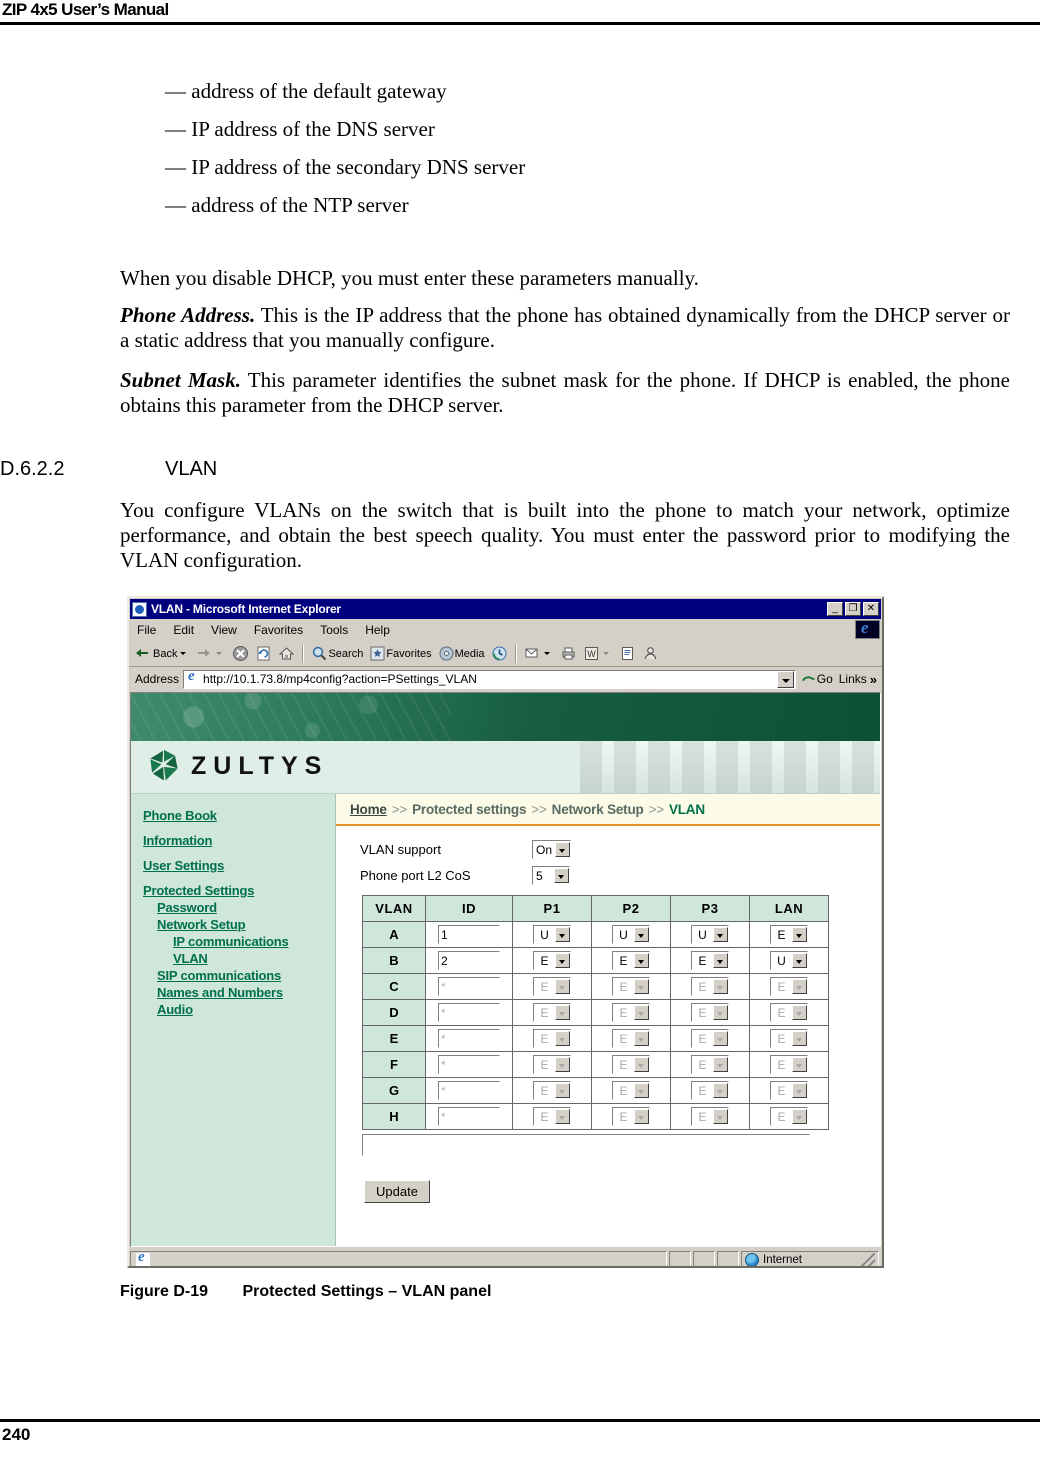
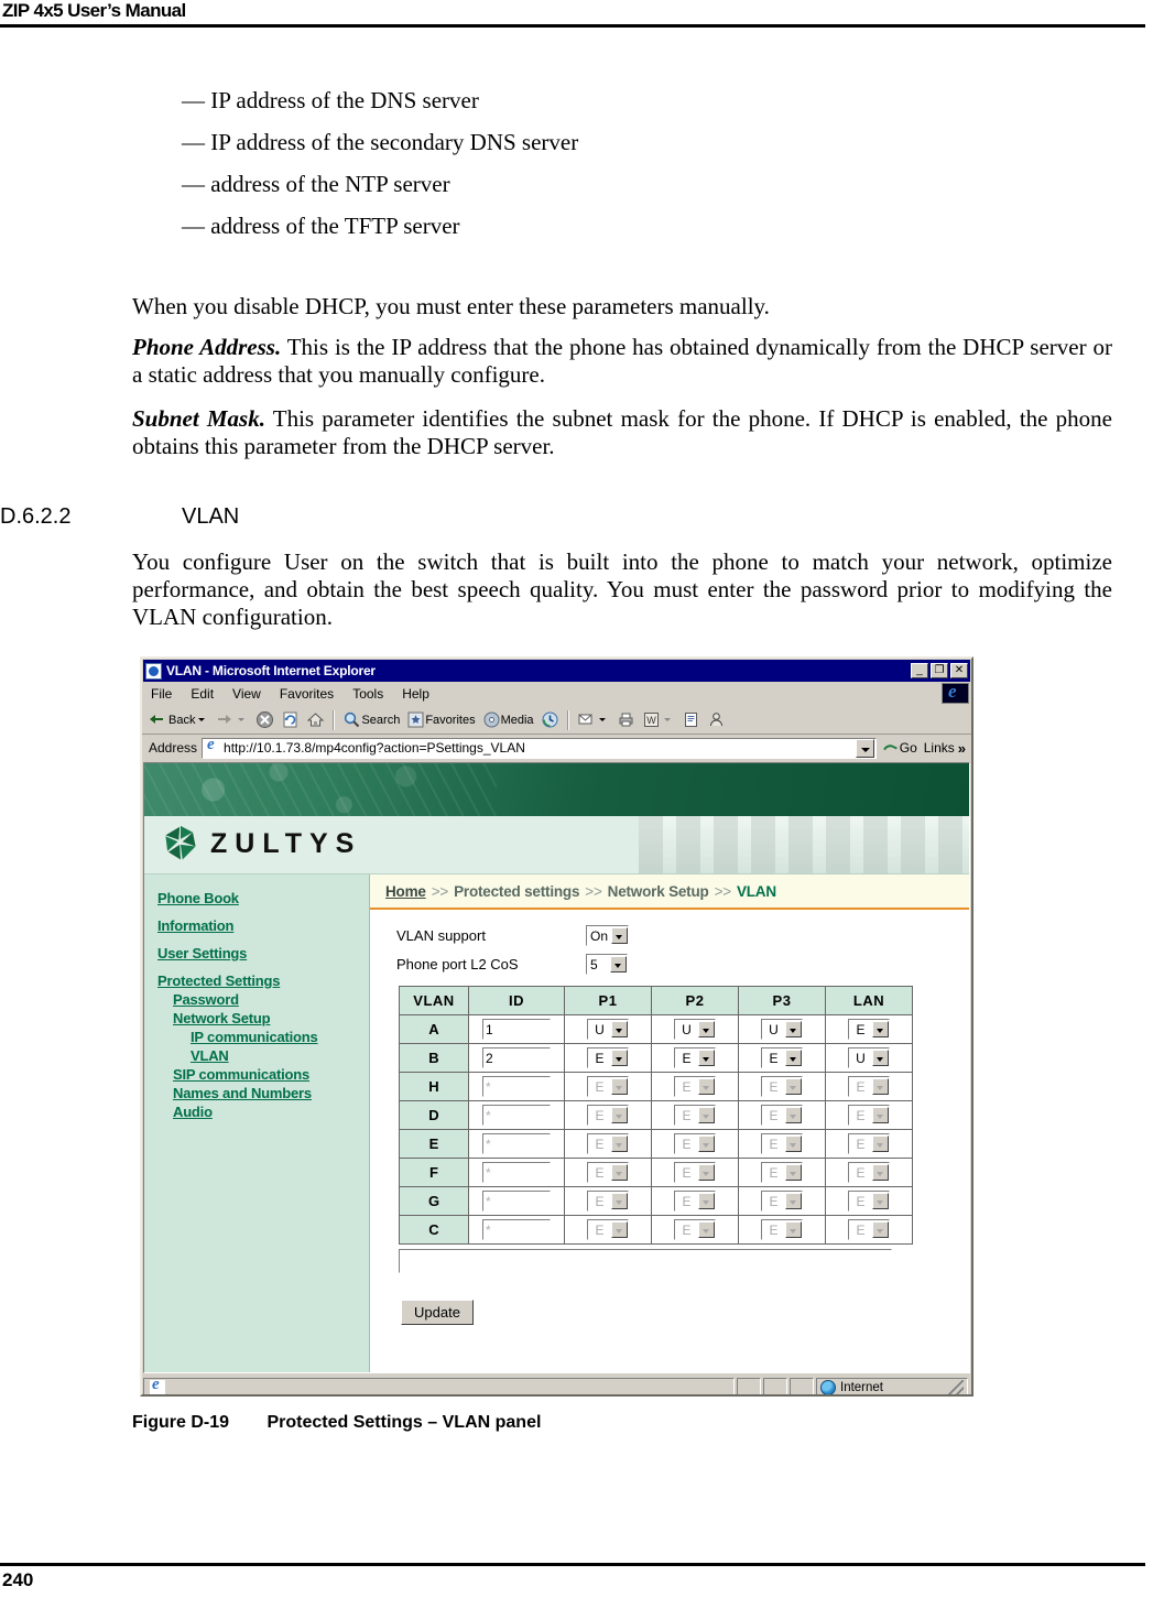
  ZIP 4x5 User’s Manual
- — address of the default gateway
  — IP address of the DNS server
  — IP address of the secondary DNS server
  — address of the NTP server
+ — address of the TFTP server
  When you disable DHCP, you must enter these parameters manually.
  Phone Address. This is the IP address that the phone has obtained dynamically from the DHCP server or a static address that you manually configure.
  Subnet Mask. This parameter identifies the subnet mask for the phone. If DHCP is enabled, the phone obtains this parameter from the DHCP server.
  D.6.2.2
  VLAN
- You configure VLANs on the switch that is built into the phone to match your network, optimize performance, and obtain the best speech quality. You must enter the password prior to modifying the VLAN configuration.
+ You configure User on the switch that is built into the phone to match your network, optimize performance, and obtain the best speech quality. You must enter the password prior to modifying the VLAN configuration.
  VLAN - Microsoft Internet Explorer
  _
  ❐
  ✕
  File
  Edit
  View
  Favorites
  Tools
  Help
  Back
  Search
  Favorites
  Media
  W
  Address
  http://10.1.73.8/mp4config?action=PSettings_VLAN
  Go
  Links
  »
  ZULTYS
  Phone Book
  Information
  User Settings
  Protected Settings
  Password
  Network Setup
  IP communications
  VLAN
  SIP communications
  Names and Numbers
  Audio
  Home
  >>
  Protected settings
  >>
  Network Setup
  >>
  VLAN
  VLAN support
  On
  Phone port L2 CoS
  5
  VLAN	ID	P1	P2	P3	LAN
  A	1	U	U	U	E
  B	2	E	E	E	U
- C	*	E	E	E	E
+ H	*	E	E	E	E
  D	*	E	E	E	E
  E	*	E	E	E	E
  F	*	E	E	E	E
  G	*	E	E	E	E
- H	*	E	E	E	E
+ C	*	E	E	E	E
  Update
  Internet
  Figure D-19 Protected Settings – VLAN panel
  240
